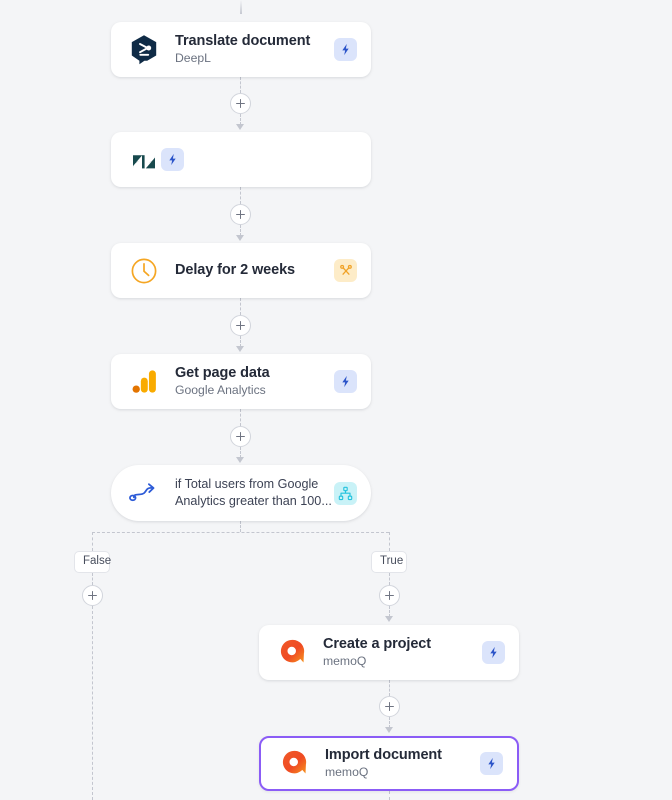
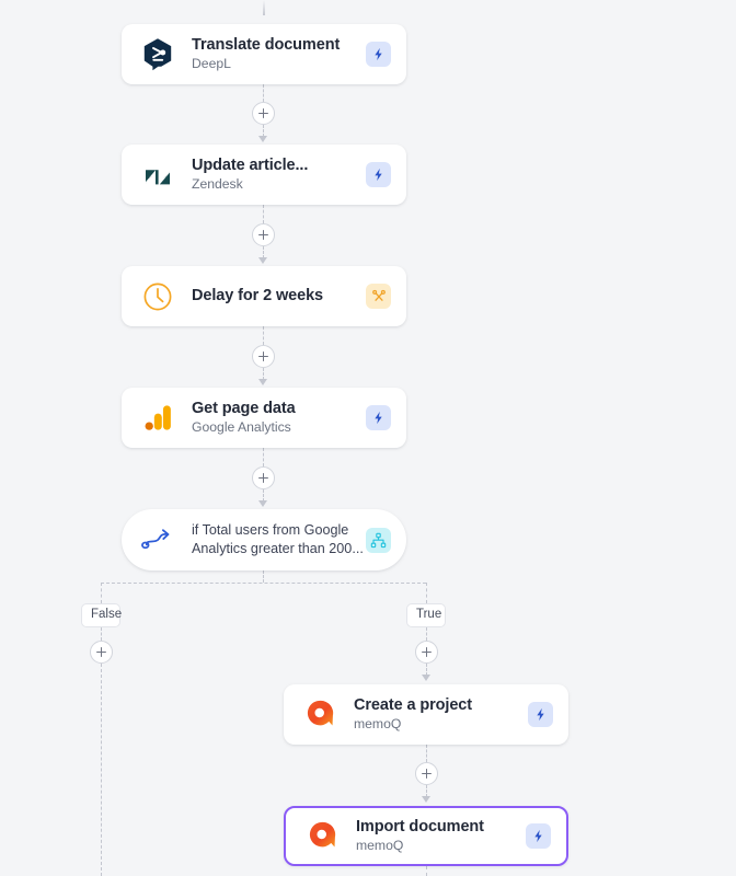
  Translate document
  DeepL
+ Update article...
+ Zendesk
  Delay for 2 weeks
  Get page data
  Google Analytics
- if Total users from Google Analytics greater than 100...
+ if Total users from Google Analytics greater than 200...
  False
  True
  Create a project
  memoQ
  Import document
  memoQ
